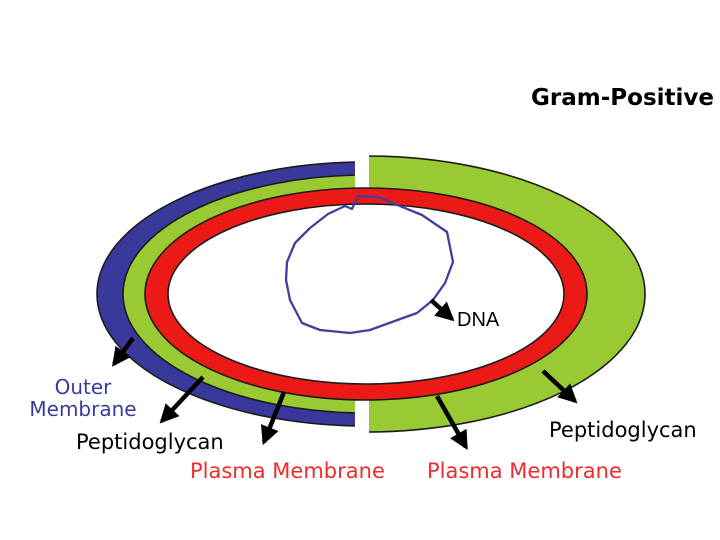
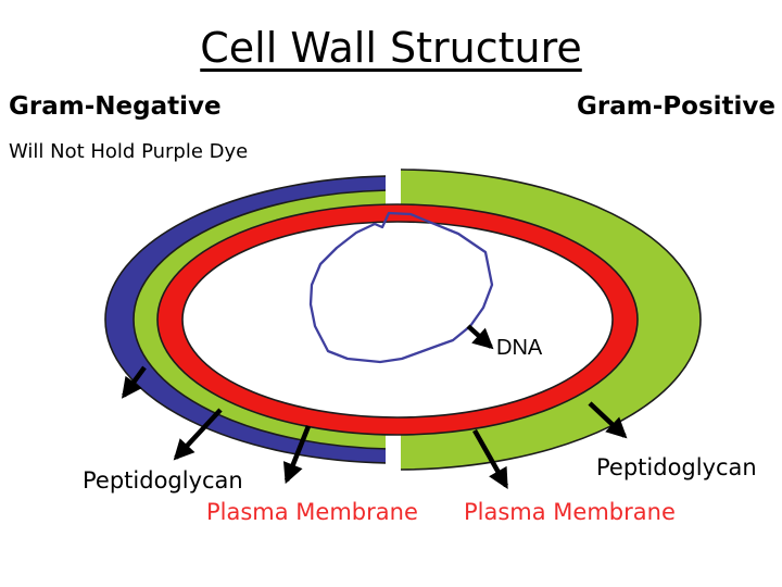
+ Cell Wall Structure
+ Gram-Negative
+ Will Not Hold Purple Dye
  Gram-Positive
  DNA
- Outer Membrane
  Peptidoglycan
  Plasma Membrane
  Plasma Membrane
  Peptidoglycan
